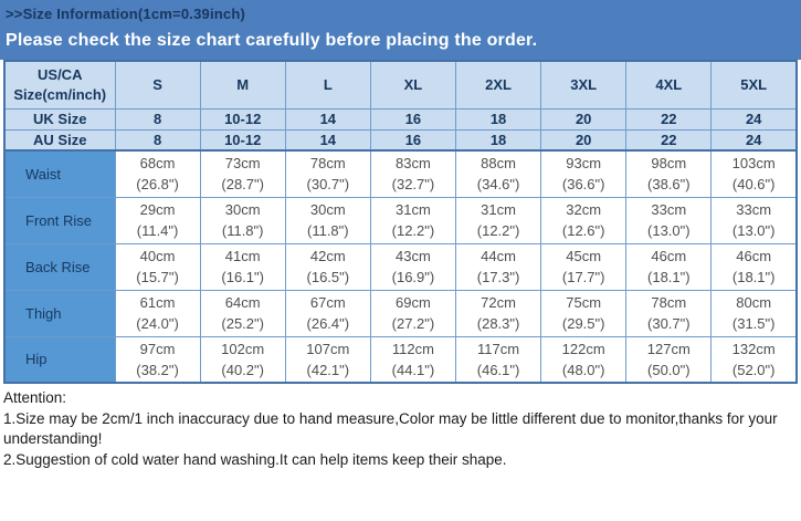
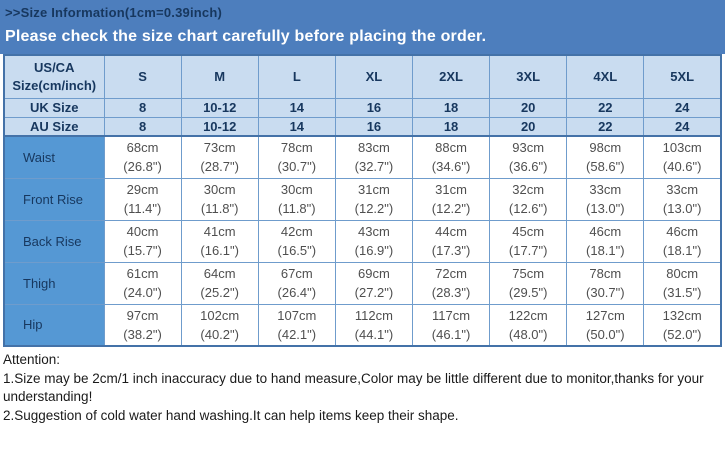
  >>Size Information(1cm=0.39inch)
  Please check the size chart carefully before placing the order.
  US/CASize(cm/inch)	S	M	L	XL	2XL	3XL	4XL	5XL
  UK Size	8	10-12	14	16	18	20	22	24
  AU Size	8	10-12	14	16	18	20	22	24
- Waist	68cm(26.8")	73cm(28.7")	78cm(30.7")	83cm(32.7")	88cm(34.6")	93cm(36.6")	98cm(38.6")	103cm(40.6")
+ Waist	68cm(26.8")	73cm(28.7")	78cm(30.7")	83cm(32.7")	88cm(34.6")	93cm(36.6")	98cm(58.6")	103cm(40.6")
  Front Rise	29cm(11.4")	30cm(11.8")	30cm(11.8")	31cm(12.2")	31cm(12.2")	32cm(12.6")	33cm(13.0")	33cm(13.0")
  Back Rise	40cm(15.7")	41cm(16.1")	42cm(16.5")	43cm(16.9")	44cm(17.3")	45cm(17.7")	46cm(18.1")	46cm(18.1")
  Thigh	61cm(24.0")	64cm(25.2")	67cm(26.4")	69cm(27.2")	72cm(28.3")	75cm(29.5")	78cm(30.7")	80cm(31.5")
  Hip	97cm(38.2")	102cm(40.2")	107cm(42.1")	112cm(44.1")	117cm(46.1")	122cm(48.0")	127cm(50.0")	132cm(52.0")
  Attention:
  1.Size may be 2cm/1 inch inaccuracy due to hand measure,Color may be little different due to monitor,thanks for your understanding!
  2.Suggestion of cold water hand washing.It can help items keep their shape.
